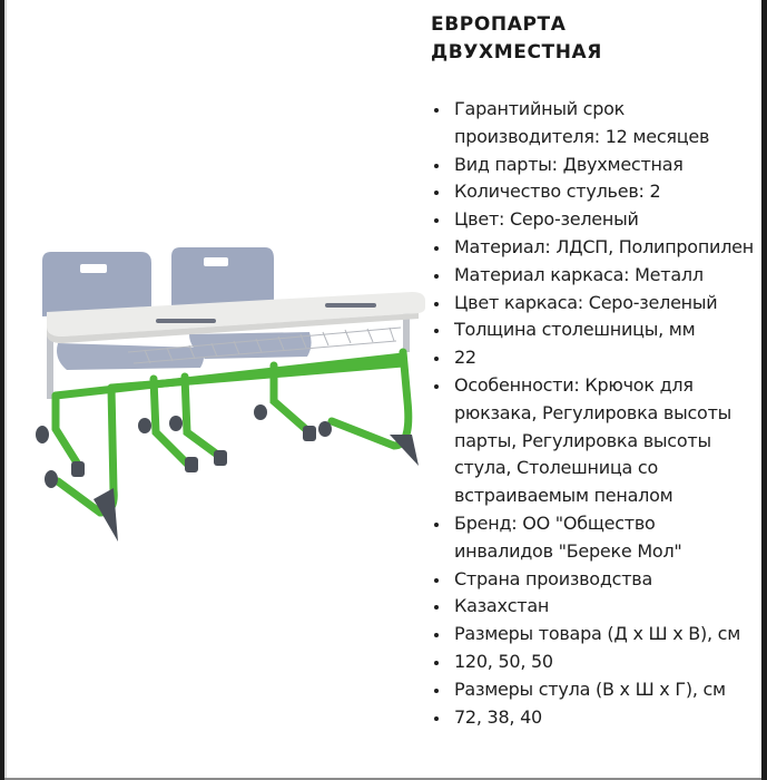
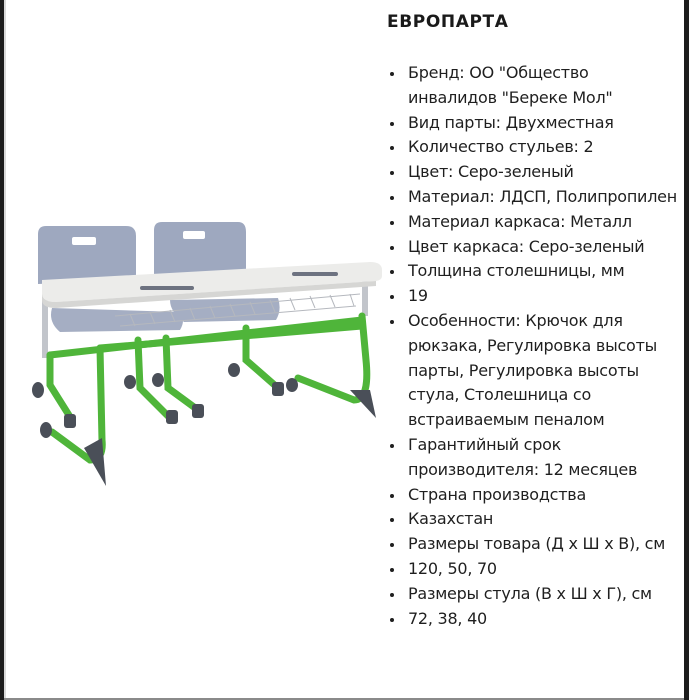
  ЕВРОПАРТА
- ДВУХМЕСТНАЯ
- Гарантийный срок производителя: 12 месяцев
+ Бренд: ОО "Общество инвалидов "Береке Мол"
  Вид парты: Двухместная
  Количество стульев: 2
  Цвет: Серо-зеленый
  Материал: ЛДСП, Полипропилен
  Материал каркаса: Металл
  Цвет каркаса: Серо-зеленый
  Толщина столешницы, мм
- 22
+ 19
  Особенности: Крючок для рюкзака, Регулировка высоты парты, Регулировка высоты стула, Столешница со встраиваемым пеналом
- Бренд: ОО "Общество инвалидов "Береке Мол"
+ Гарантийный срок производителя: 12 месяцев
  Страна производства
  Казахстан
  Размеры товара (Д х Ш х В), см
- 120, 50, 50
+ 120, 50, 70
  Размеры стула (В х Ш х Г), см
  72, 38, 40
